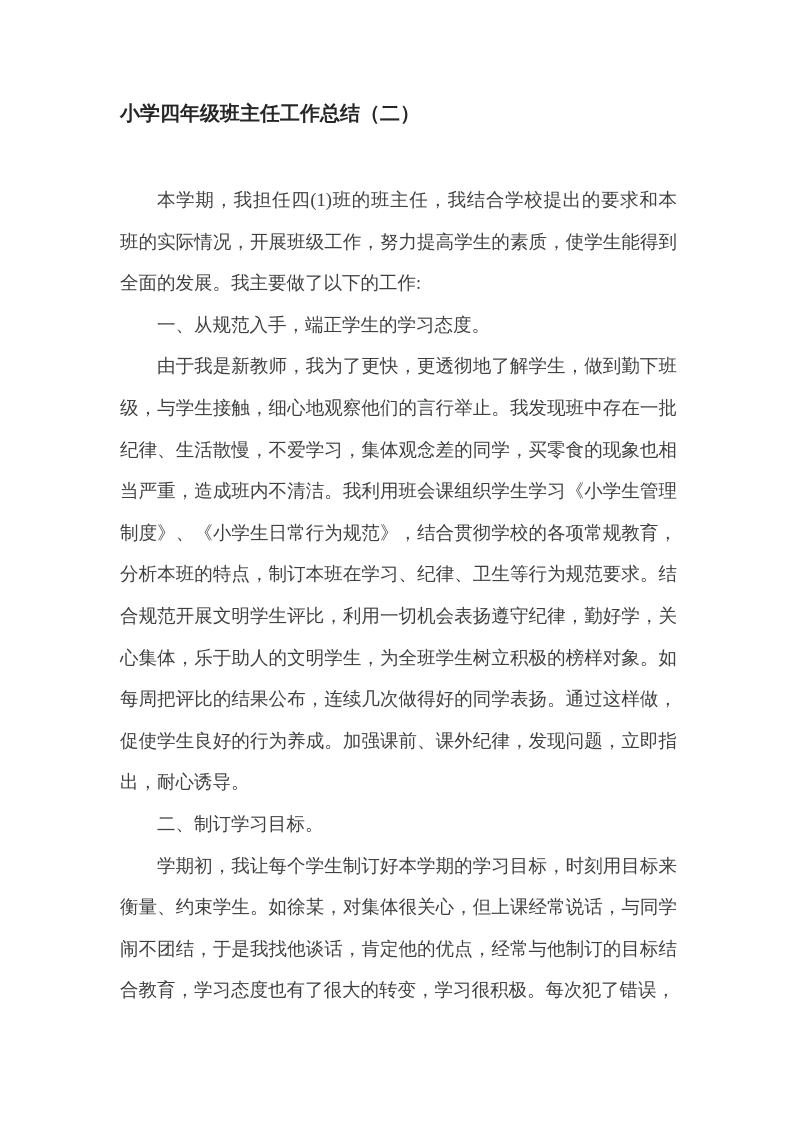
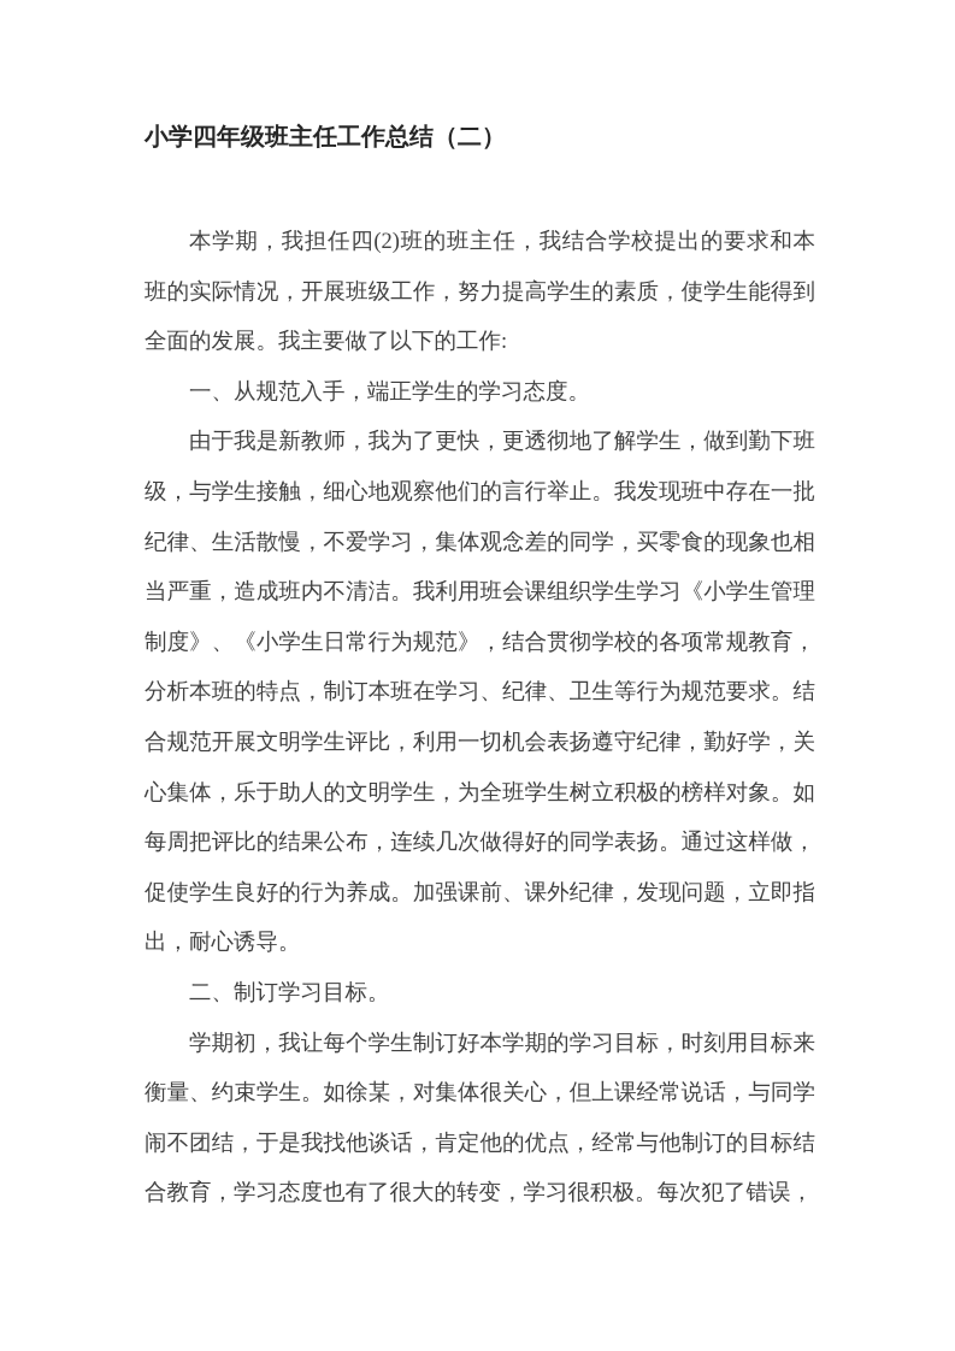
  小学四年级班主任工作总结（二）
- 本学期，我担任四(1)班的班主任，我结合学校提出的要求和本班的实际情况，开展班级工作，努力提高学生的素质，使学生能得到全面的发展。我主要做了以下的工作:
+ 本学期，我担任四(2)班的班主任，我结合学校提出的要求和本班的实际情况，开展班级工作，努力提高学生的素质，使学生能得到全面的发展。我主要做了以下的工作:
  一、从规范入手，端正学生的学习态度。
  由于我是新教师，我为了更快，更透彻地了解学生，做到勤下班级，与学生接触，细心地观察他们的言行举止。我发现班中存在一批纪律、生活散慢，不爱学习，集体观念差的同学，买零食的现象也相当严重，造成班内不清洁。我利用班会课组织学生学习《小学生管理制度》、《小学生日常行为规范》，结合贯彻学校的各项常规教育，分析本班的特点，制订本班在学习、纪律、卫生等行为规范要求。结合规范开展文明学生评比，利用一切机会表扬遵守纪律，勤好学，关心集体，乐于助人的文明学生，为全班学生树立积极的榜样对象。如每周把评比的结果公布，连续几次做得好的同学表扬。通过这样做，促使学生良好的行为养成。加强课前、课外纪律，发现问题，立即指出，耐心诱导。
  二、制订学习目标。
  学期初，我让每个学生制订好本学期的学习目标，时刻用目标来衡量、约束学生。如徐某，对集体很关心，但上课经常说话，与同学闹不团结，于是我找他谈话，肯定他的优点，经常与他制订的目标结合教育，学习态度也有了很大的转变，学习很积极。每次犯了错误，
